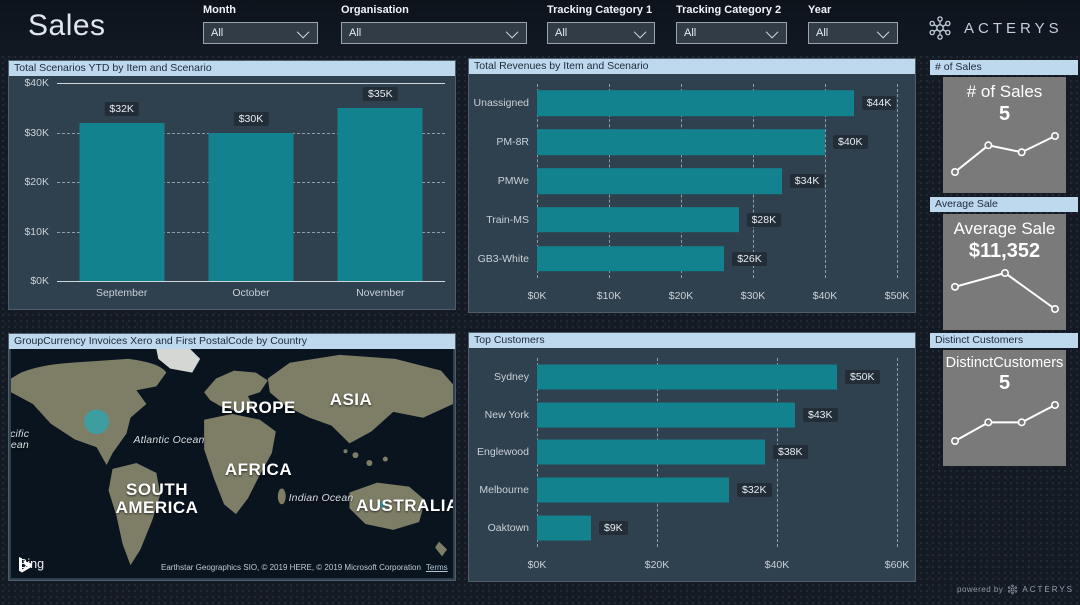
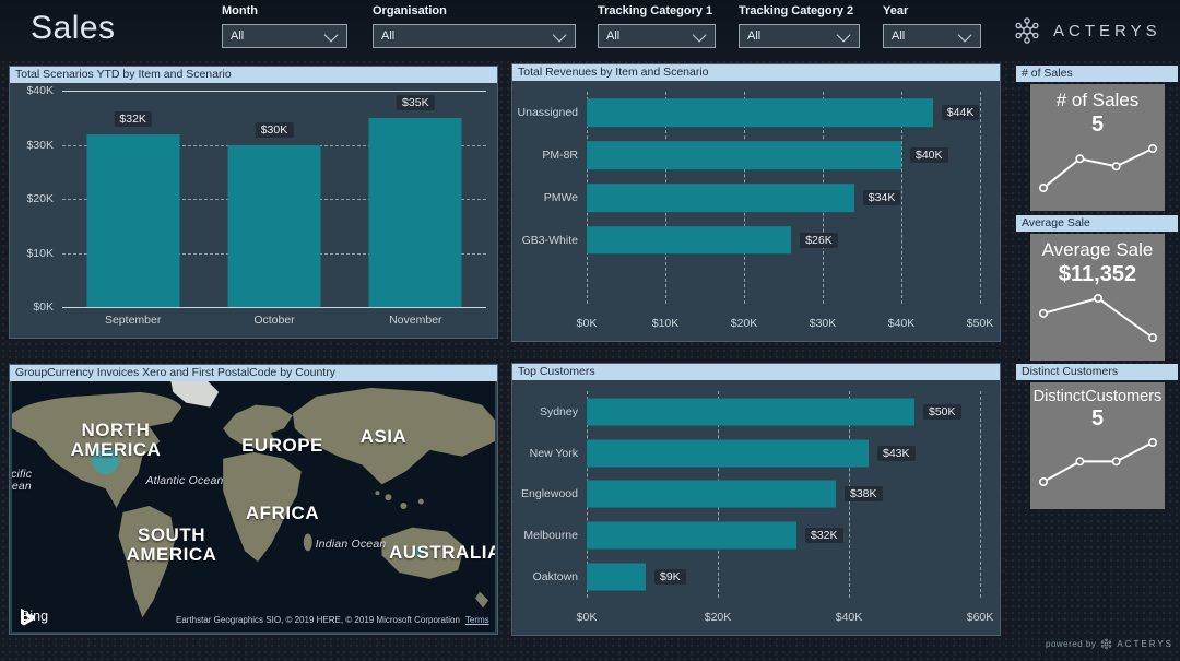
  Sales
  Month
  All
  Organisation
  All
  Tracking Category 1
  All
  Tracking Category 2
  All
  Year
  All
  ACTERYS
  Total Scenarios YTD by Item and Scenario
  $40K
  $30K
  $20K
  $10K
  $0K
  $32K
  $30K
  $35K
  September
  October
  November
  Total Revenues by Item and Scenario
  Unassigned
  $44K
  PM-8R
  $40K
  PMWe
  $34K
- Train-MS
- $28K
  GB3-White
  $26K
  $0K
  $10K
  $20K
  $30K
  $40K
  $50K
  GroupCurrency Invoices Xero and First PostalCode by Country
+ NORTH AMERICA
  EUROPE
  ASIA
  AFRICA
  SOUTH AMERICA
  AUSTRALIA
  Atlantic Ocean
  Indian Ocean
  Bng
  Earthstar Geographics SIO, © 2019 HERE, © 2019 Microsoft Corporation Terms
  Top Customers
  Sydney
  $50K
  New York
  $43K
  Englewood
  $38K
  Melbourne
  $32K
  Oaktown
  $9K
  $0K
  $20K
  $40K
  $60K
  # of Sales
  # of Sales
  5
  Average Sale
  Average Sale
  $11,352
  Distinct Customers
  DistinctCustomers
  5
  powered by
  ACTERYS
